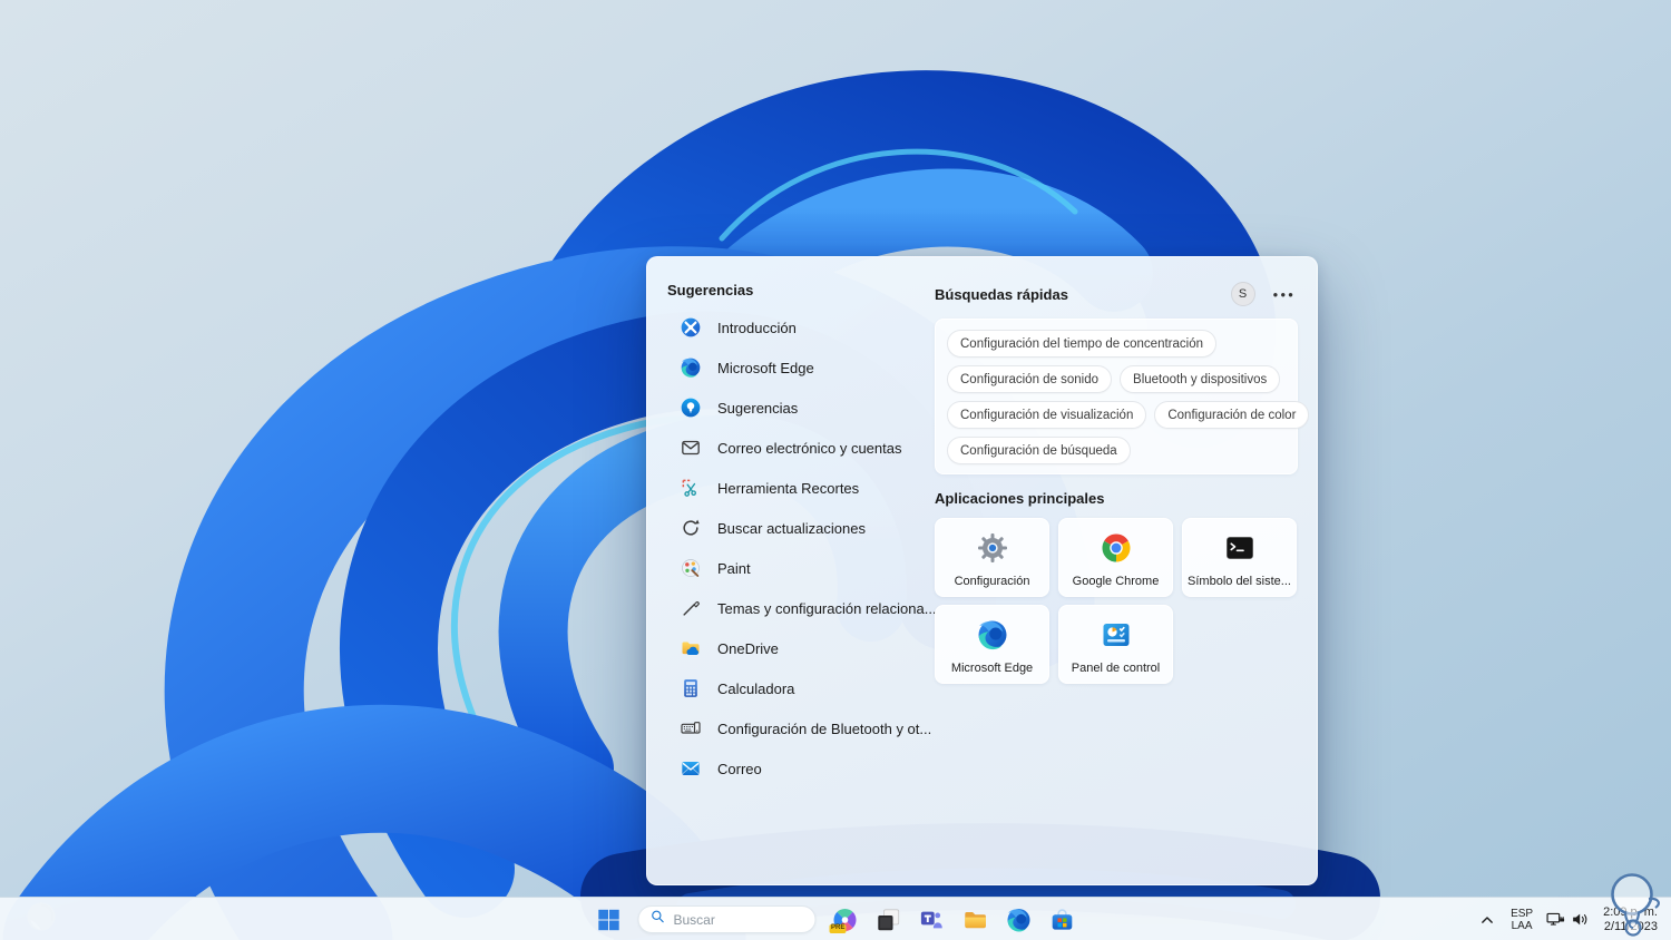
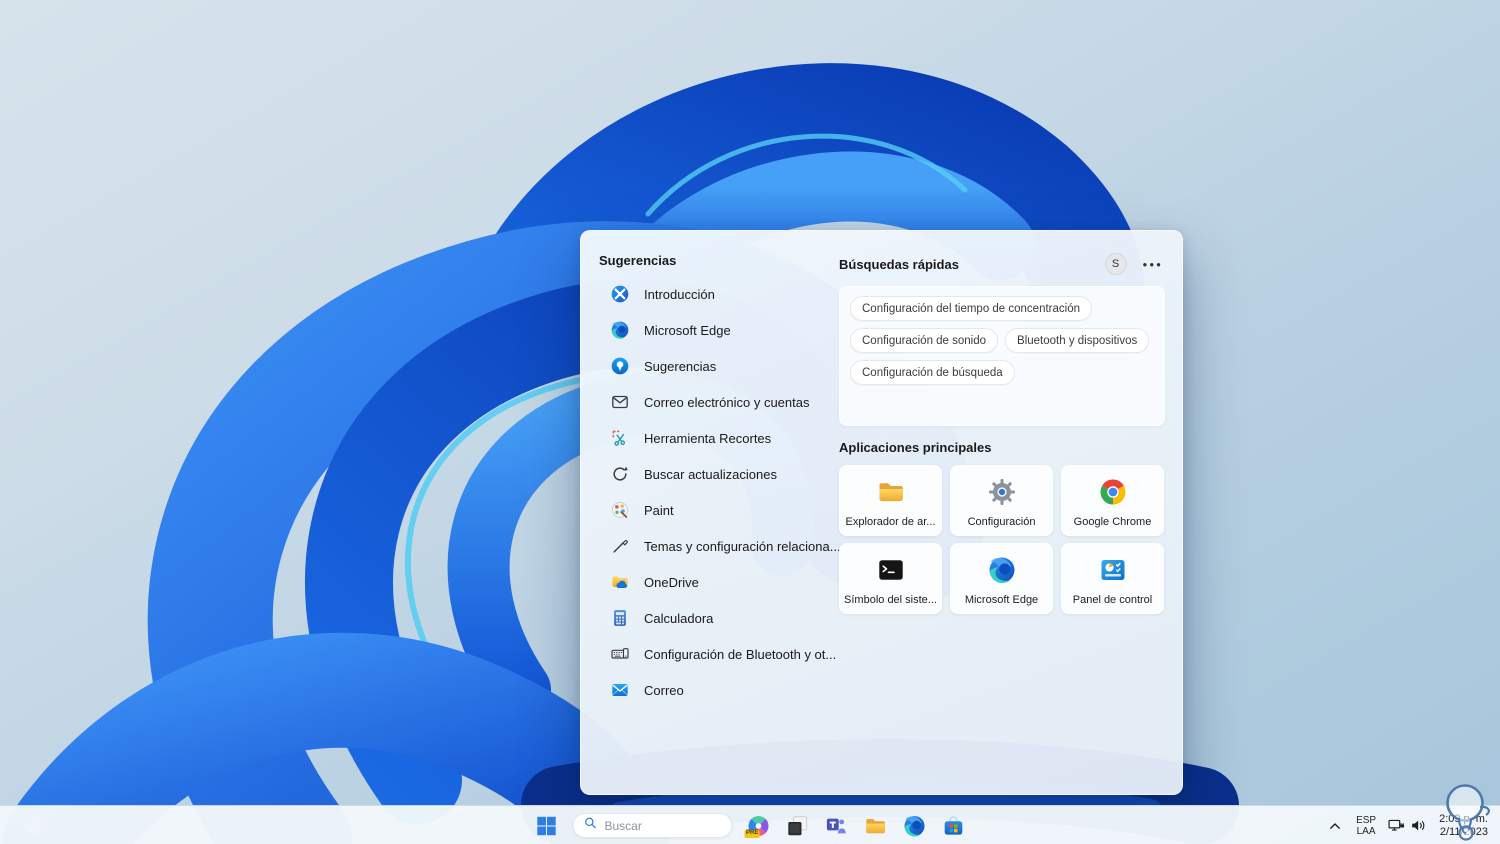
  Sugerencias
  Introducción
  Microsoft Edge
  Sugerencias
  Correo electrónico y cuentas
  Herramienta Recortes
  Buscar actualizaciones
  Paint
  Temas y configuración relaciona...
  OneDrive
  Calculadora
  Configuración de Bluetooth y ot...
  Correo
  Búsquedas rápidas
  S
  ●●●
  Configuración del tiempo de concentración
  Configuración de sonido
  Bluetooth y dispositivos
- Configuración de visualización
- Configuración de color
  Configuración de búsqueda
  Aplicaciones principales
+ Explorador de ar...
  Configuración
  Google Chrome
  Símbolo del siste...
  Microsoft Edge
  Panel de control
  Buscar
  ESP
  LAA
  2:09 p. m.
  2/11/2023
